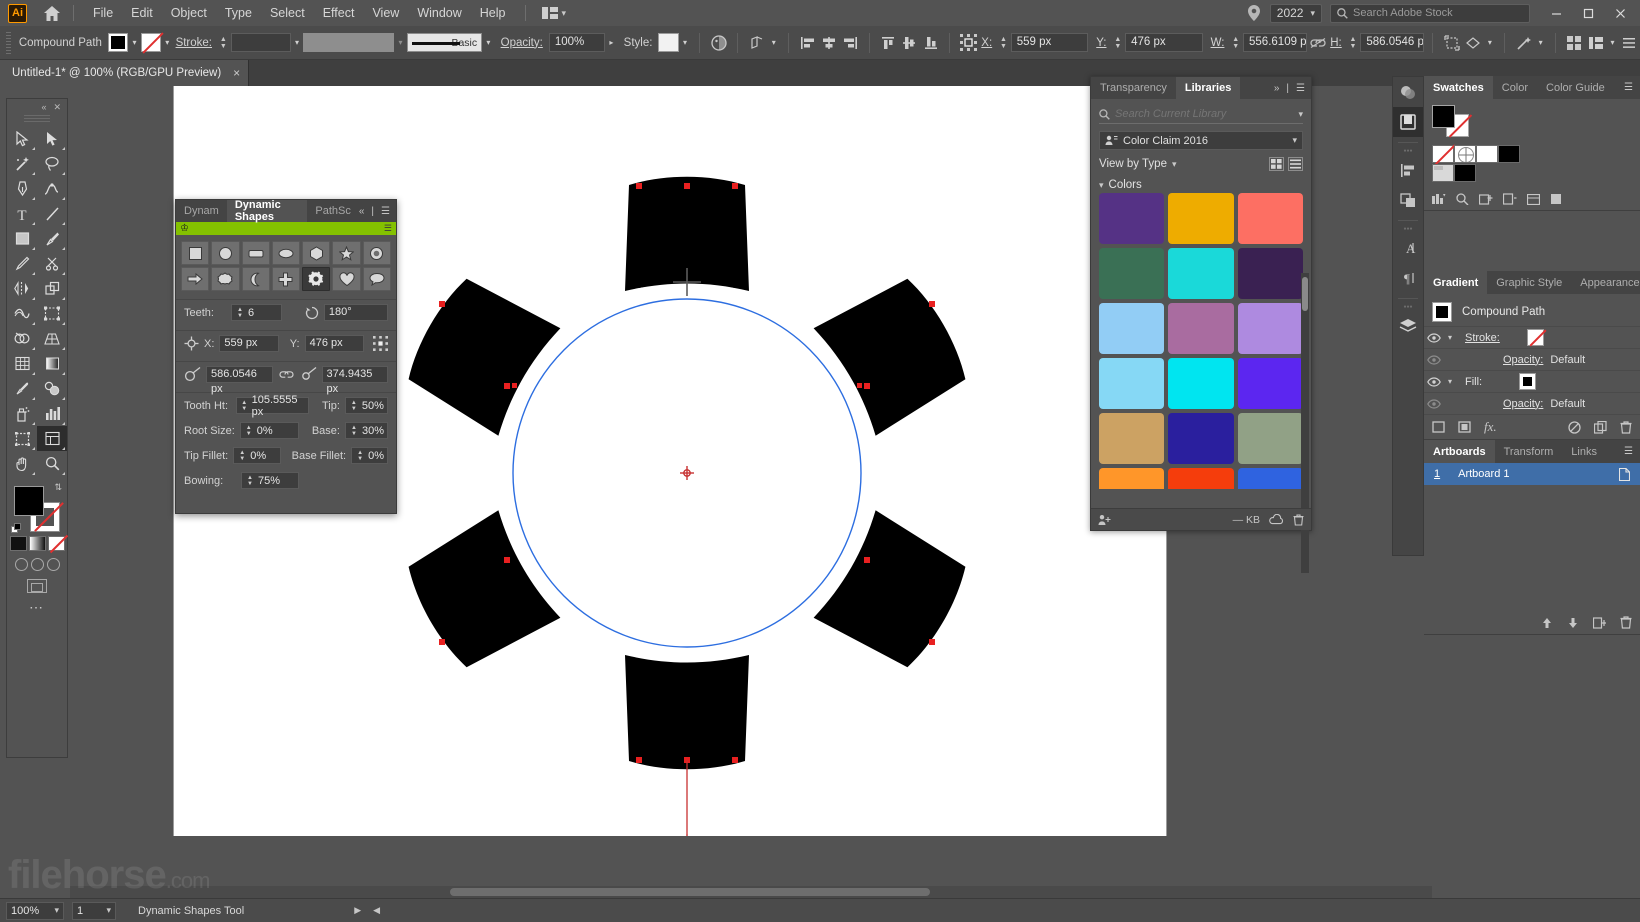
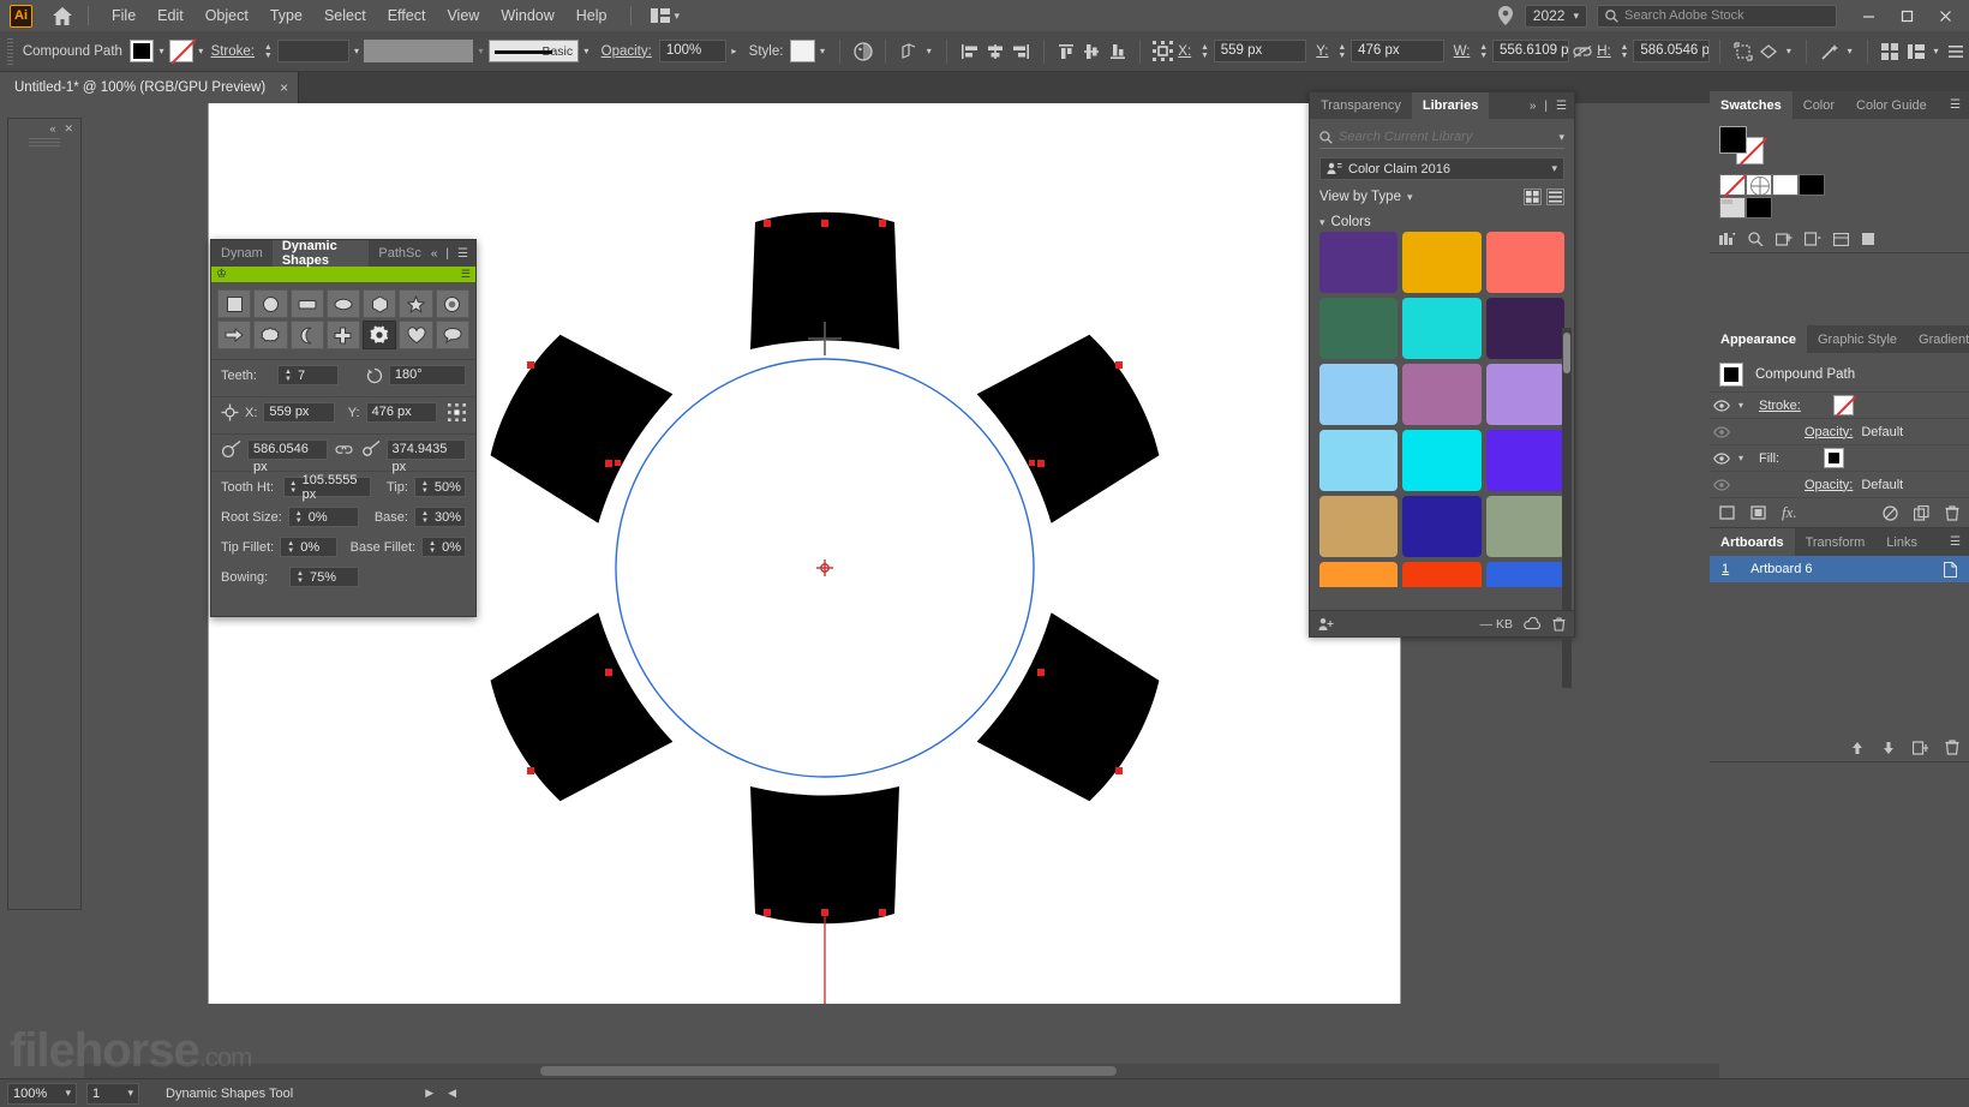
  Ai
  File
  Edit
  Object
  Type
  Select
  Effect
  View
  Window
  Help
  ▾
  2022
  ▾
  Search Adobe Stock
  Compound Path
  ▾
  ▾
  Stroke:
  ▾
  ▾
  Basic
  ▾
  Opacity:
  100%
  ▸
  Style:
  ▾
  ▾
  X:
  559 px
  Y:
  476 px
  W:
  556.6109 p
  H:
  586.0546 p
  ▾
  ▾
  ▾
  Untitled-1* @ 100% (RGB/GPU Preview)
  ×
  Dynam
  Dynamic Shapes
  PathSc
  «
  |
  ☰
  ♔
  ☰
  Teeth:
- 6
+ 7
  180°
  X:
  559 px
  Y:
  476 px
  586.0546 px
  374.9435 px
  Tooth Ht:
  105.5555 px
  Tip:
  50%
  Root Size:
  0%
  Base:
  30%
  Tip Fillet:
  0%
  Base Fillet:
  0%
  Bowing:
  75%
  «
  ✕
- T
- ⇅
- ⋯
  Transparency
  Libraries
  »
  |
  ☰
  Search Current Library
  ▾
  Color Claim 2016
  ▾
  View by Type
  ▾
  ▾
  Colors
  — KB
- A
- ¶
  Swatches
  Color
  Color Guide
  ☰
- Gradient
+ Appearance
  Graphic Style
- Appearance
+ Gradient
  Compound Path
  ▾
  Stroke:
  Opacity:
  Default
  ▾
  Fill:
  Opacity:
  Default
  fx.
  Artboards
  Transform
  Links
  ☰
  1
- Artboard 1
+ Artboard 6
  filehorse.com
  100%
  ▾
  1
  ▾
  Dynamic Shapes Tool
  ▶
  ◀
